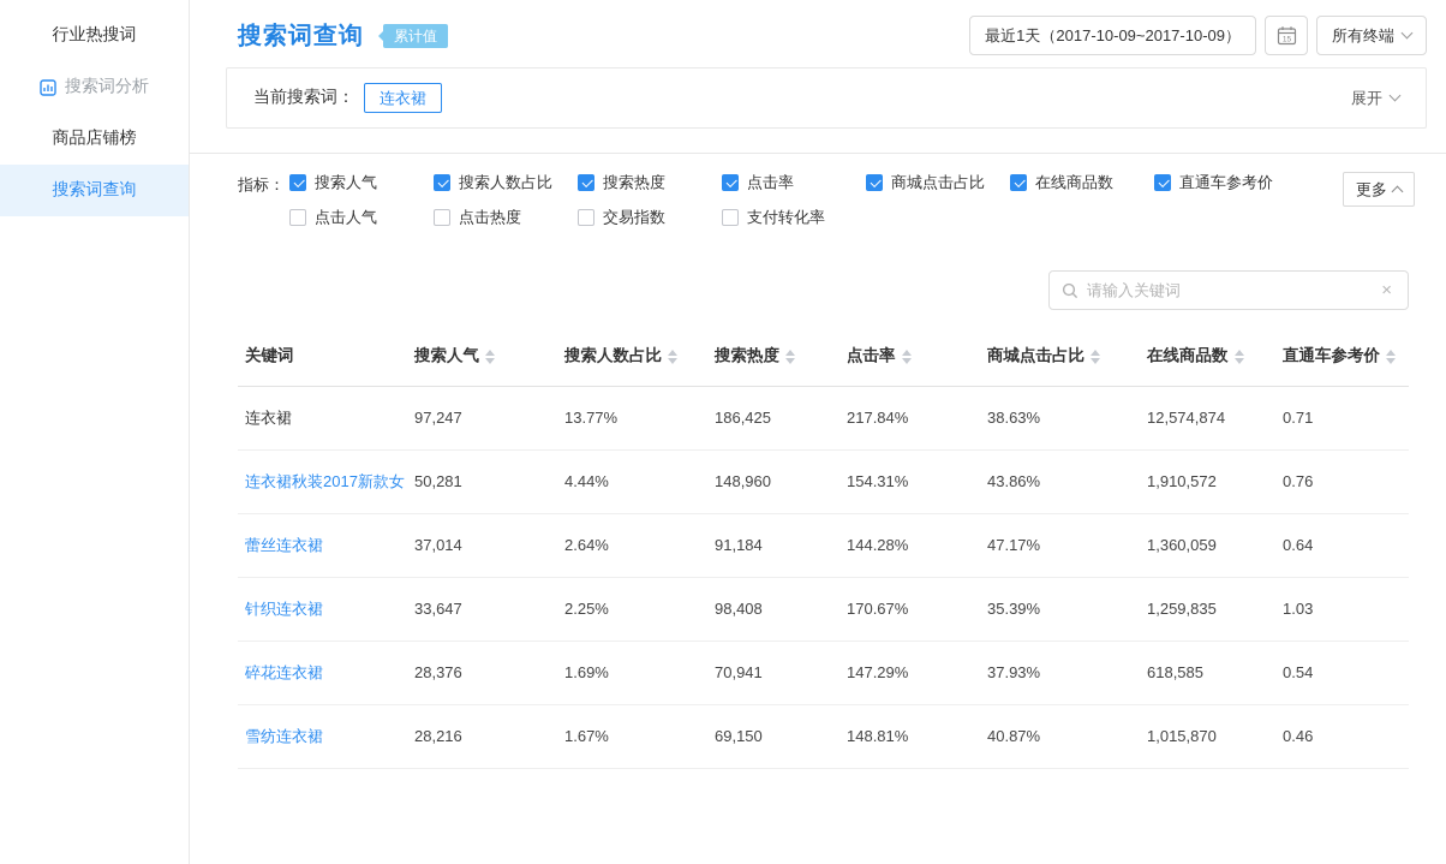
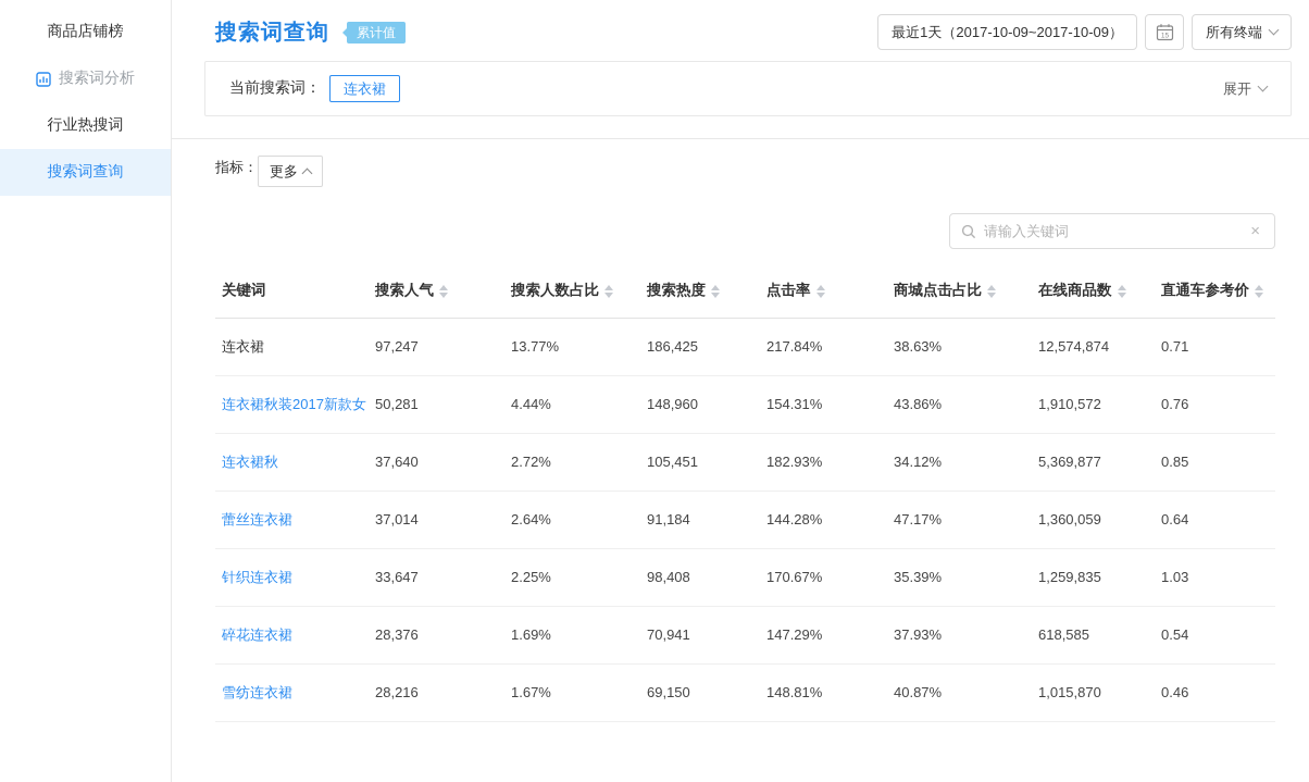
- 行业热搜词
+ 商品店铺榜
  搜索词分析
- 商品店铺榜
+ 行业热搜词
  搜索词查询
  搜索词查询
  累计值
  最近1天（2017-10-09~2017-10-09）
  所有终端
  当前搜索词：
  连衣裙
  展开
  指标：
- 搜索人气
- 搜索人数占比
- 搜索热度
- 点击率
- 商城点击占比
- 在线商品数
- 直通车参考价
- 点击人气
- 点击热度
- 交易指数
- 支付转化率
  更多
  请输入关键词
  关键词	搜索人气	搜索人数占比	搜索热度	点击率	商城点击占比	在线商品数	直通车参考价
  连衣裙	97,247	13.77%	186,425	217.84%	38.63%	12,574,874	0.71
  连衣裙秋装2017新款女	50,281	4.44%	148,960	154.31%	43.86%	1,910,572	0.76
+ 连衣裙秋	37,640	2.72%	105,451	182.93%	34.12%	5,369,877	0.85
  蕾丝连衣裙	37,014	2.64%	91,184	144.28%	47.17%	1,360,059	0.64
  针织连衣裙	33,647	2.25%	98,408	170.67%	35.39%	1,259,835	1.03
  碎花连衣裙	28,376	1.69%	70,941	147.29%	37.93%	618,585	0.54
  雪纺连衣裙	28,216	1.67%	69,150	148.81%	40.87%	1,015,870	0.46
